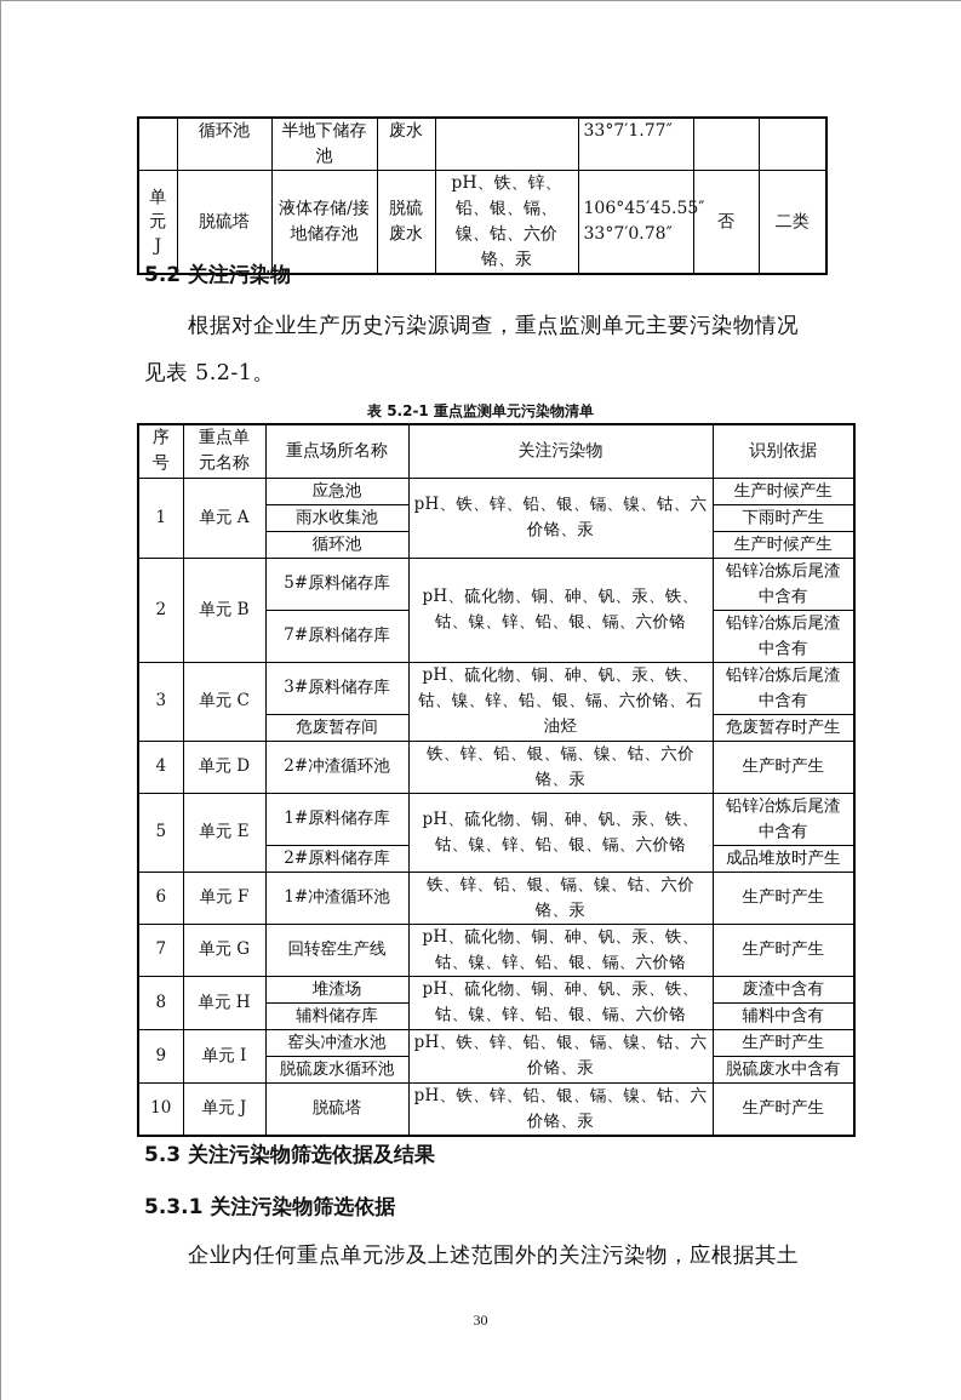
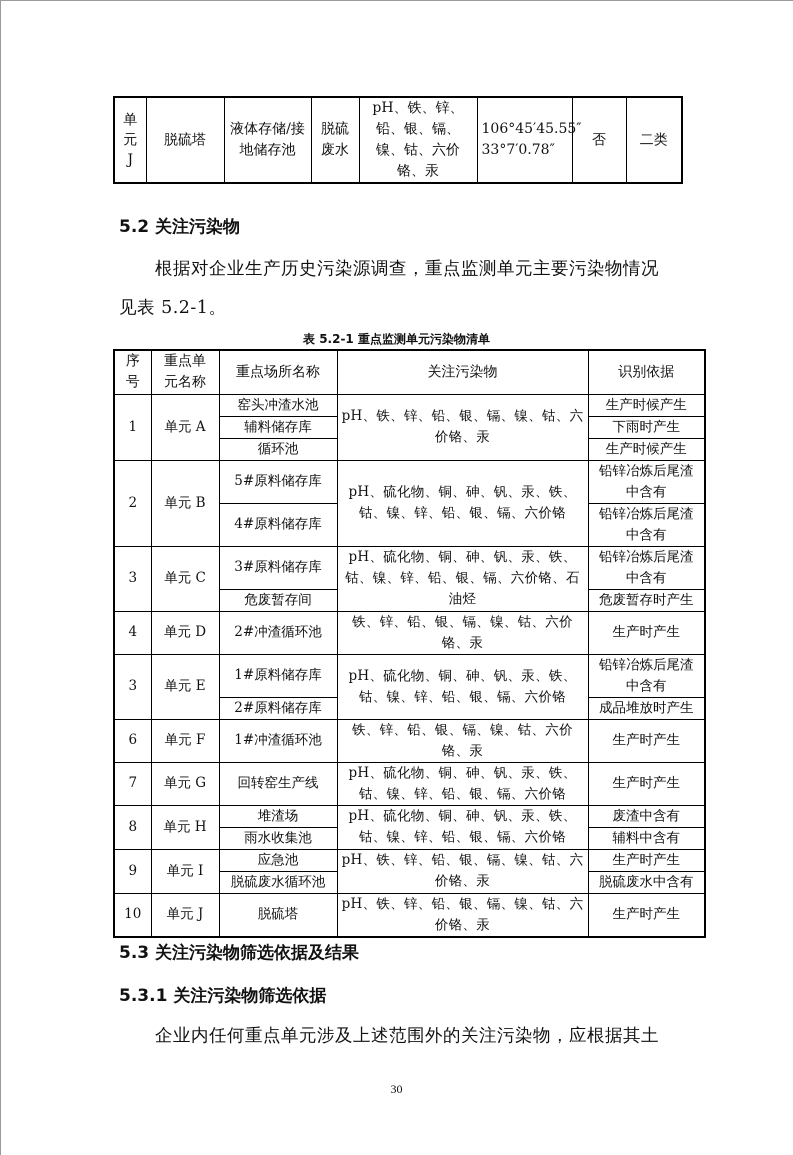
- 	循环池	半地下储存池	废水		33°7′1.77″
  单元J	脱硫塔	液体存储/接地储存池	脱硫废水	pH、铁、锌、铅、银、镉、镍、钴、六价铬、汞	106°45′45.55″ 33°7′0.78″	否	二类
  5.2 关注污染物
  根据对企业生产历史污染源调查，重点监测单元主要污染物情况
  见表 5.2-1。
  表 5.2-1 重点监测单元污染物清单
  序号	重点单元名称	重点场所名称	关注污染物	识别依据
- 1	单元 A	应急池	pH、铁、锌、铅、银、镉、镍、钴、六价铬、汞	生产时候产生
+ 1	单元 A	窑头冲渣水池	pH、铁、锌、铅、银、镉、镍、钴、六价铬、汞	生产时候产生
- 雨水收集池	下雨时产生
+ 辅料储存库	下雨时产生
  循环池	生产时候产生
  2	单元 B	5#原料储存库	pH、硫化物、铜、砷、钒、汞、铁、钴、镍、锌、铅、银、镉、六价铬	铅锌冶炼后尾渣中含有
- 7#原料储存库	铅锌冶炼后尾渣中含有
+ 4#原料储存库	铅锌冶炼后尾渣中含有
  3	单元 C	3#原料储存库	pH、硫化物、铜、砷、钒、汞、铁、钴、镍、锌、铅、银、镉、六价铬、石油烃	铅锌冶炼后尾渣中含有
  危废暂存间	危废暂存时产生
  4	单元 D	2#冲渣循环池	铁、锌、铅、银、镉、镍、钴、六价铬、汞	生产时产生
- 5	单元 E	1#原料储存库	pH、硫化物、铜、砷、钒、汞、铁、钴、镍、锌、铅、银、镉、六价铬	铅锌冶炼后尾渣中含有
+ 3	单元 E	1#原料储存库	pH、硫化物、铜、砷、钒、汞、铁、钴、镍、锌、铅、银、镉、六价铬	铅锌冶炼后尾渣中含有
  2#原料储存库	成品堆放时产生
  6	单元 F	1#冲渣循环池	铁、锌、铅、银、镉、镍、钴、六价铬、汞	生产时产生
  7	单元 G	回转窑生产线	pH、硫化物、铜、砷、钒、汞、铁、钴、镍、锌、铅、银、镉、六价铬	生产时产生
  8	单元 H	堆渣场	pH、硫化物、铜、砷、钒、汞、铁、钴、镍、锌、铅、银、镉、六价铬	废渣中含有
- 辅料储存库	辅料中含有
+ 雨水收集池	辅料中含有
- 9	单元 I	窑头冲渣水池	pH、铁、锌、铅、银、镉、镍、钴、六价铬、汞	生产时产生
+ 9	单元 I	应急池	pH、铁、锌、铅、银、镉、镍、钴、六价铬、汞	生产时产生
  脱硫废水循环池	脱硫废水中含有
  10	单元 J	脱硫塔	pH、铁、锌、铅、银、镉、镍、钴、六价铬、汞	生产时产生
  5.3 关注污染物筛选依据及结果
  5.3.1 关注污染物筛选依据
  企业内任何重点单元涉及上述范围外的关注污染物，应根据其土
  30
